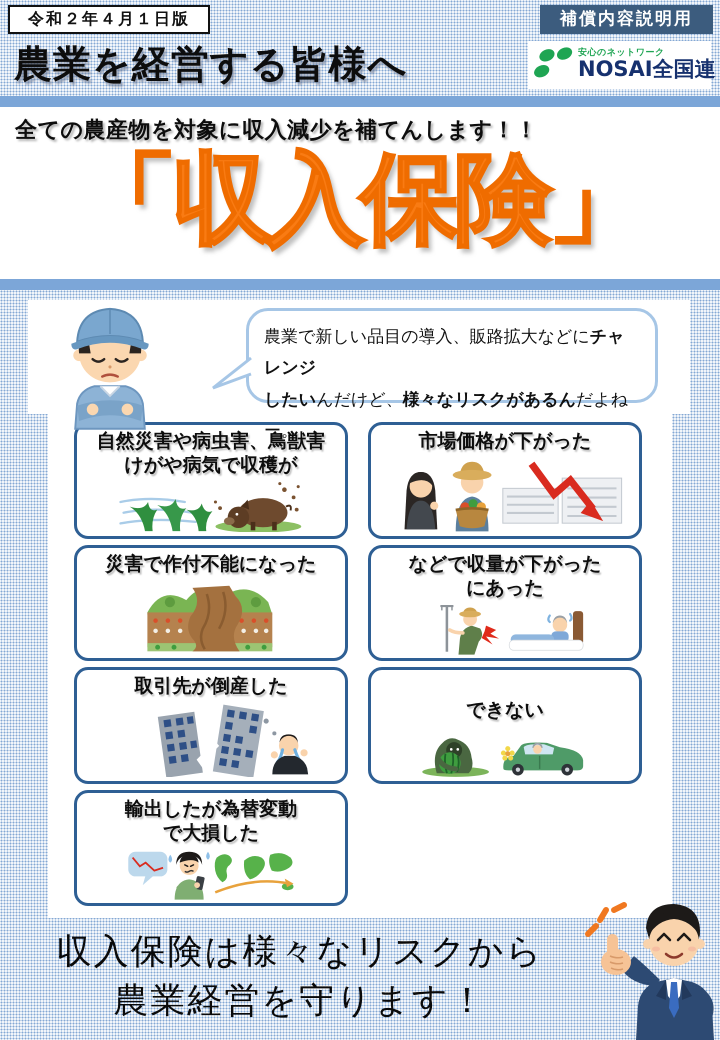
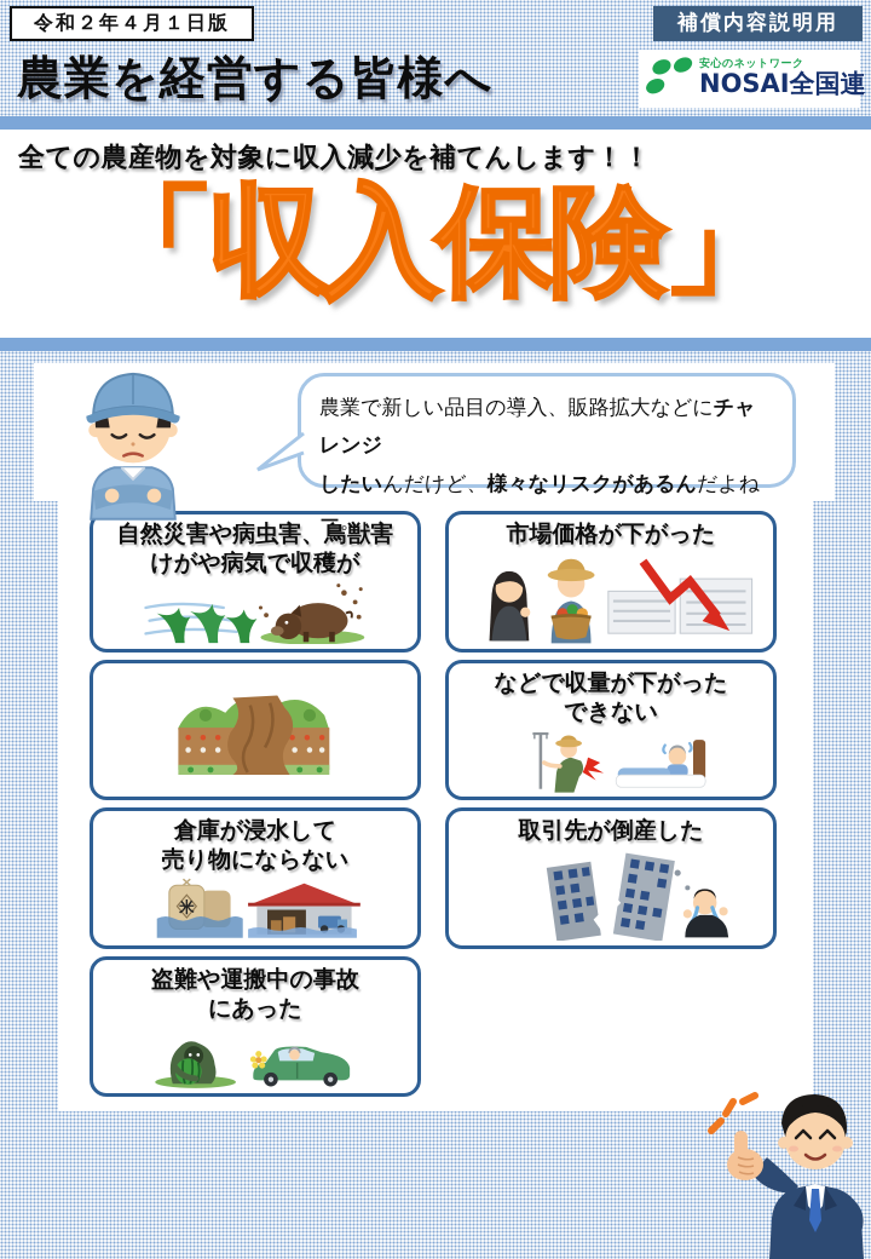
  令和２年４月１日版
  補償内容説明用
  農業を経営する皆様へ
  安心のネットワーク
  NOSAI全国連
  全ての農産物を対象に収入減少を補てんします！！
  「収入保険」
  農業で新しい品目の導入、販路拡大などにチャレンジ
  したいんだけど、様々なリスクがあるんだよねー。
  自然災害や病虫害、獣害
  けがや病気で収穫が
  市場価格が下がった
- 災害で作付不能になった
  などで収量が下がった
- にあった
+ できない
+ 倉庫が浸水して
+ 売り物にならない
+ 米
  取引先が倒産した
+ 盗難や運搬中の事故
- できない
+ にあった
- 輸出したが為替変動
- で大損した
- 収入保険は様々なリスクから
- 農業経営を守ります！
